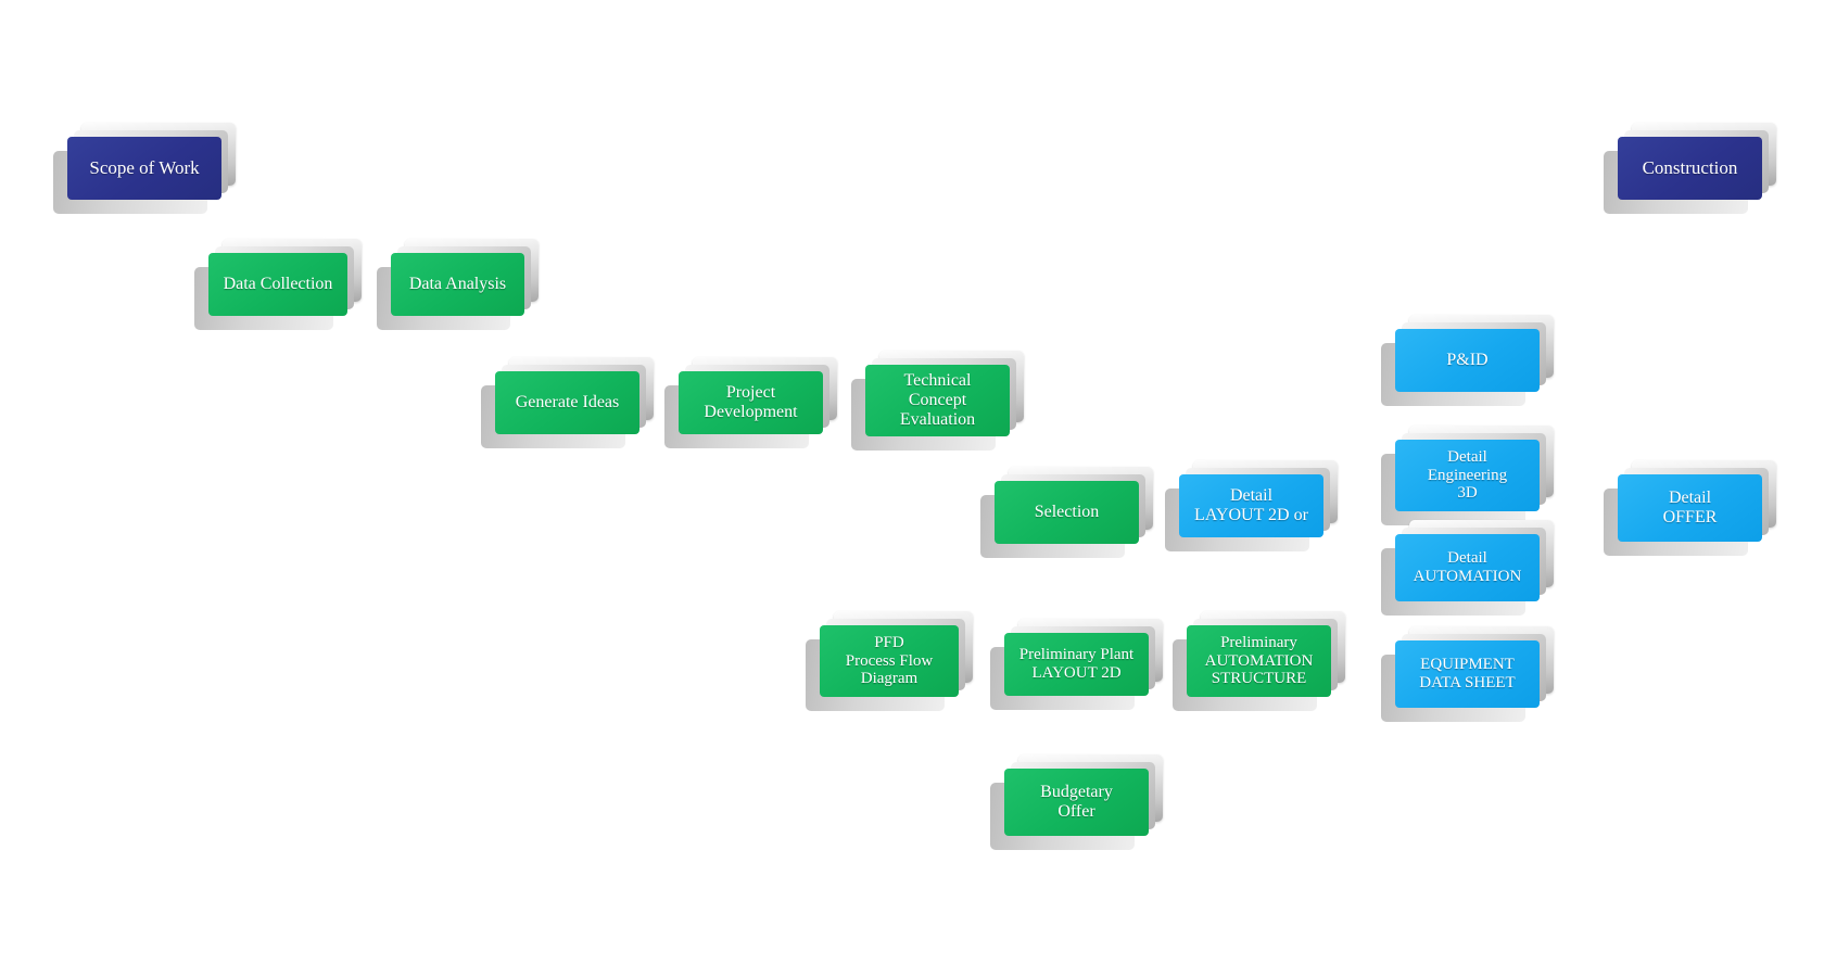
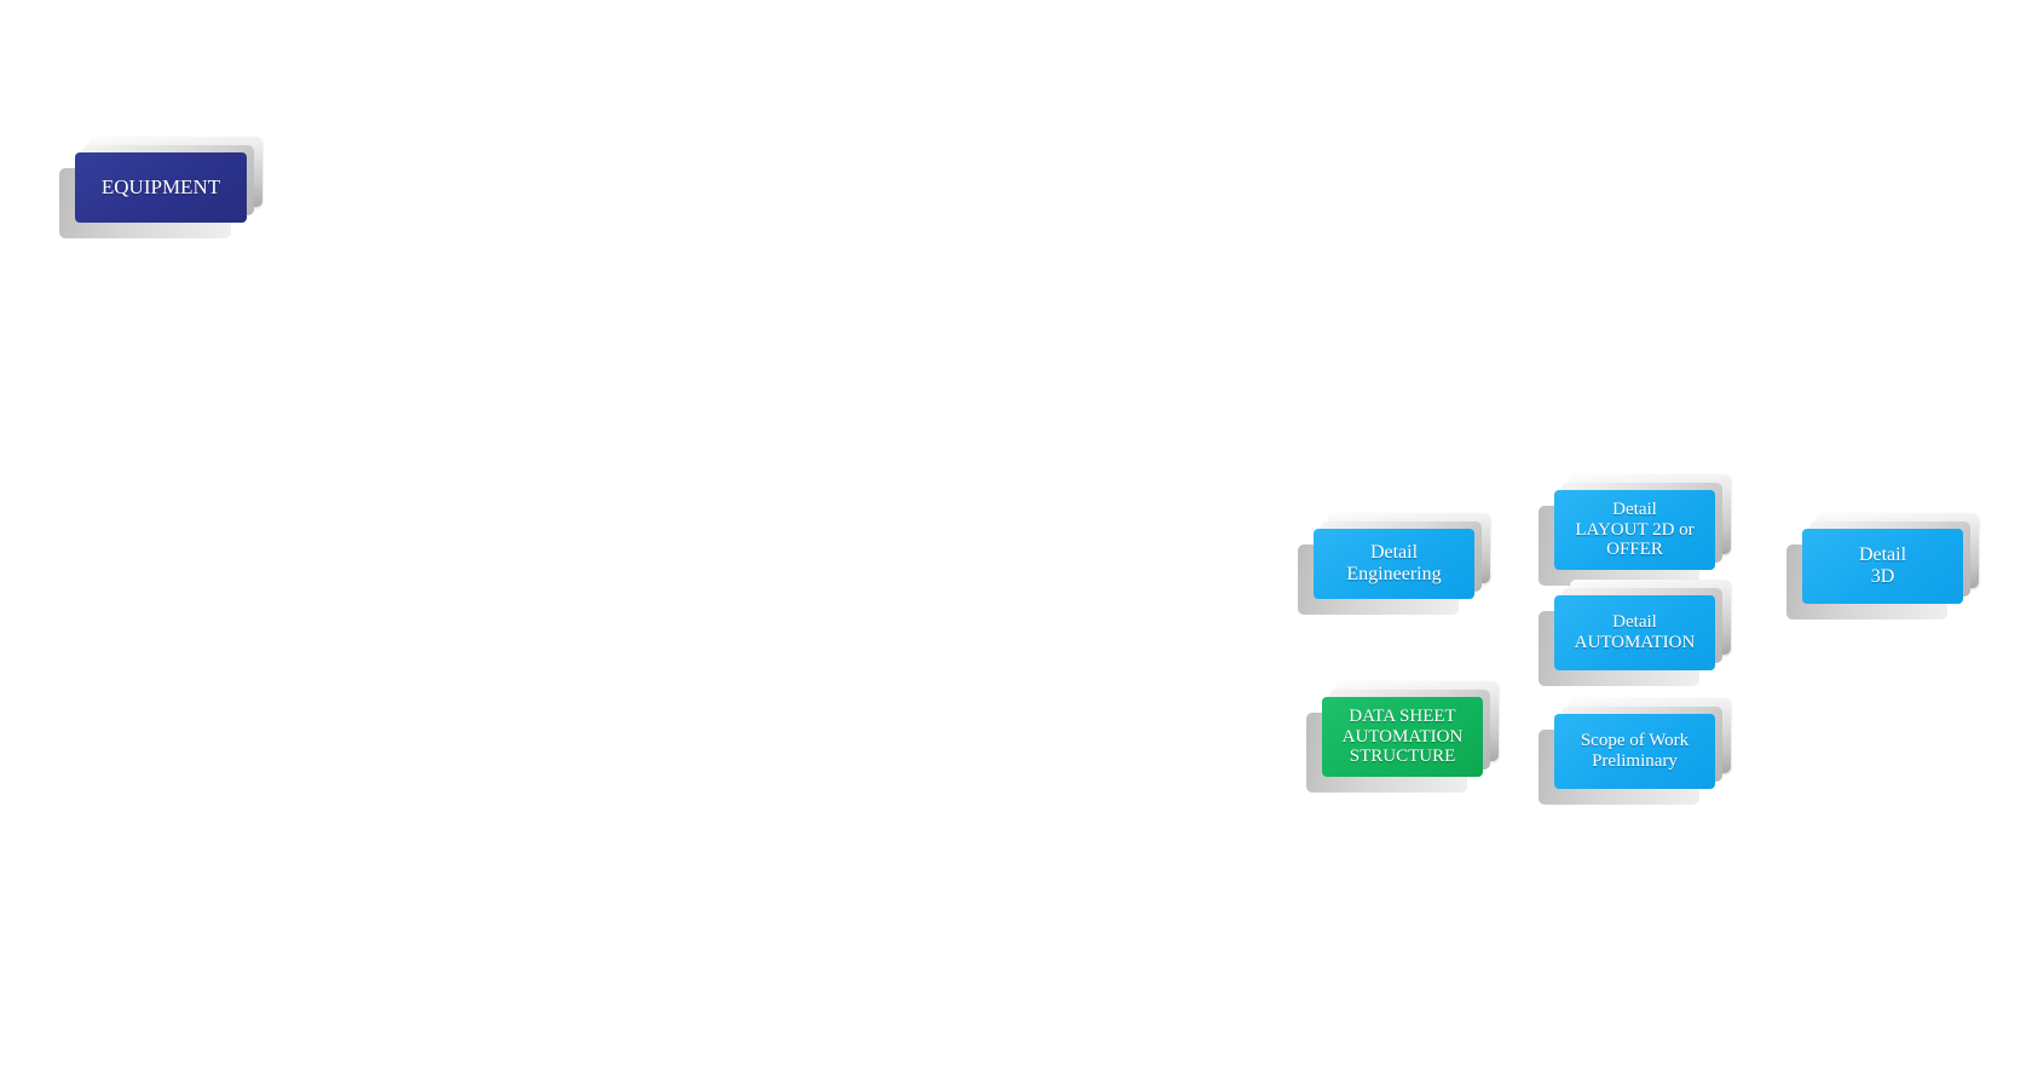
- Scope of Work
+ EQUIPMENT
- Data Collection
- Data Analysis
- Generate Ideas
- Project
- Development
- Technical
- Concept
- Evaluation
- Selection
  Detail
- LAYOUT 2D or
+ Engineering
- P&ID
  Detail
- Engineering
+ LAYOUT 2D or
- 3D
+ OFFER
  Detail
  AUTOMATION
- EQUIPMENT
+ Scope of Work
- DATA SHEET
+ Preliminary
  Detail
- OFFER
+ 3D
- Construction
- PFD
- Process Flow
- Diagram
- Preliminary Plant
- LAYOUT 2D
- Preliminary
+ DATA SHEET
  AUTOMATION
  STRUCTURE
- Budgetary
- Offer
